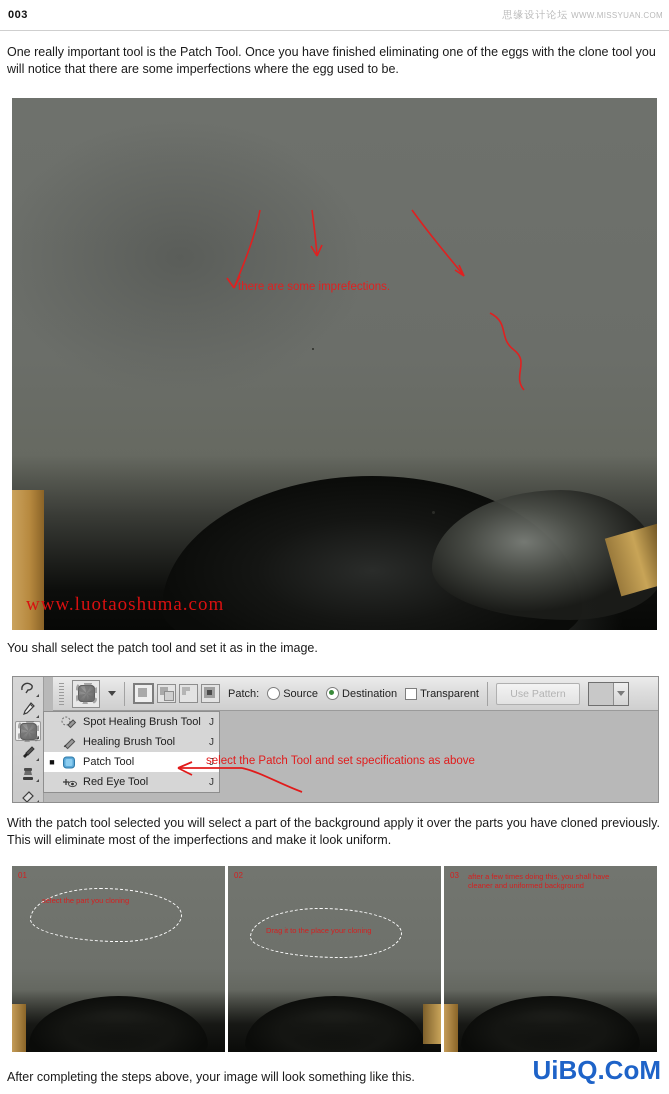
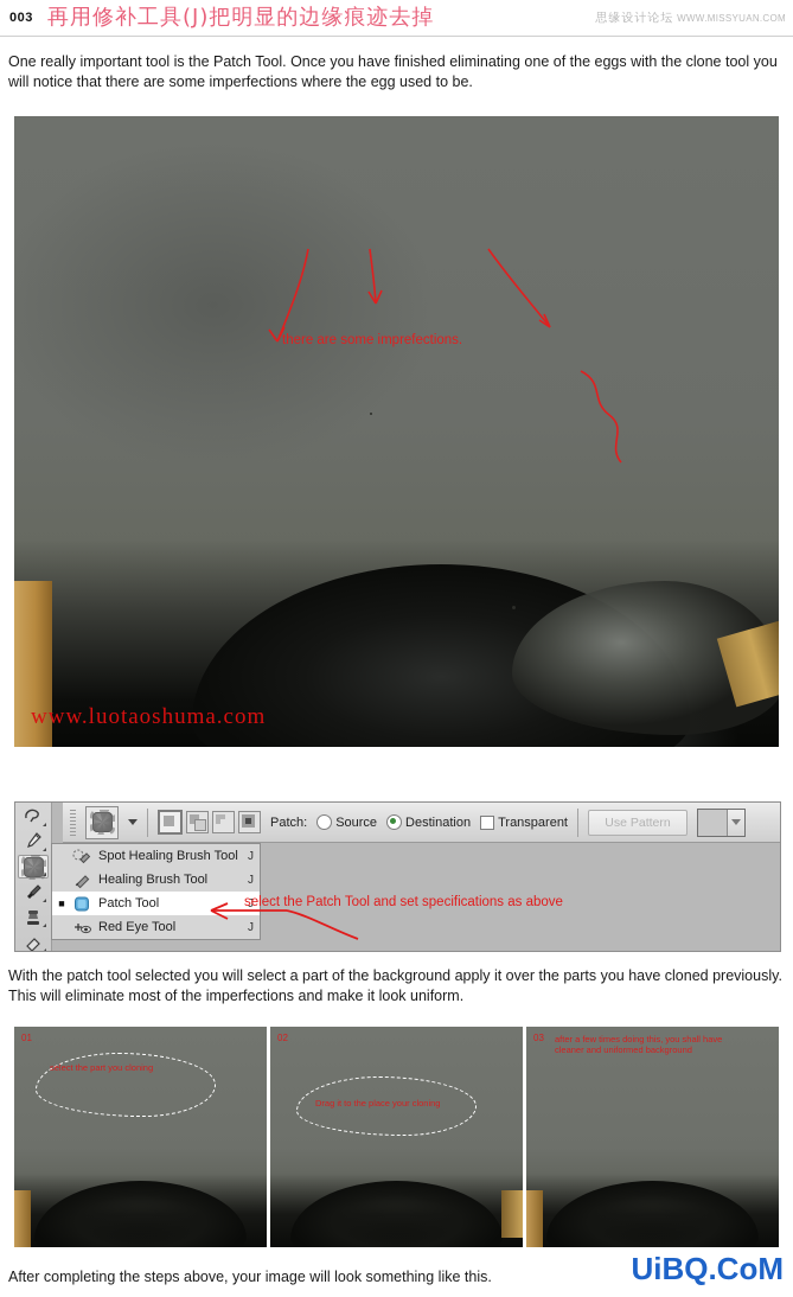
  003
+ 再用修补工具(J)把明显的边缘痕迹去掉
  思缘设计论坛 WWW.MISSYUAN.COM
  One really important tool is the Patch Tool. Once you have finished eliminating one of the eggs with the clone tool you will notice that there are some imperfections where the egg used to be.
  there are some imprefections.
  www.luotaoshuma.com
- You shall select the patch tool and set it as in the image.
  Patch:
  Source
  Destination
  Transparent
  Use Pattern
  Spot Healing Brush Tool
  J
  Healing Brush Tool
  J
  ■
  Patch Tool
  J
  Red Eye Tool
  J
  select the Patch Tool and set specifications as above
  With the patch tool selected you will select a part of the background apply it over the parts you have cloned previously. This will eliminate most of the imperfections and make it look uniform.
  01
  select the part you cloning
  02
  Drag it to the place your cloning
  03
  after a few times doing this, you shall have cleaner and uniformed background
  After completing the steps above, your image will look something like this.
  UiBQ.CoM
